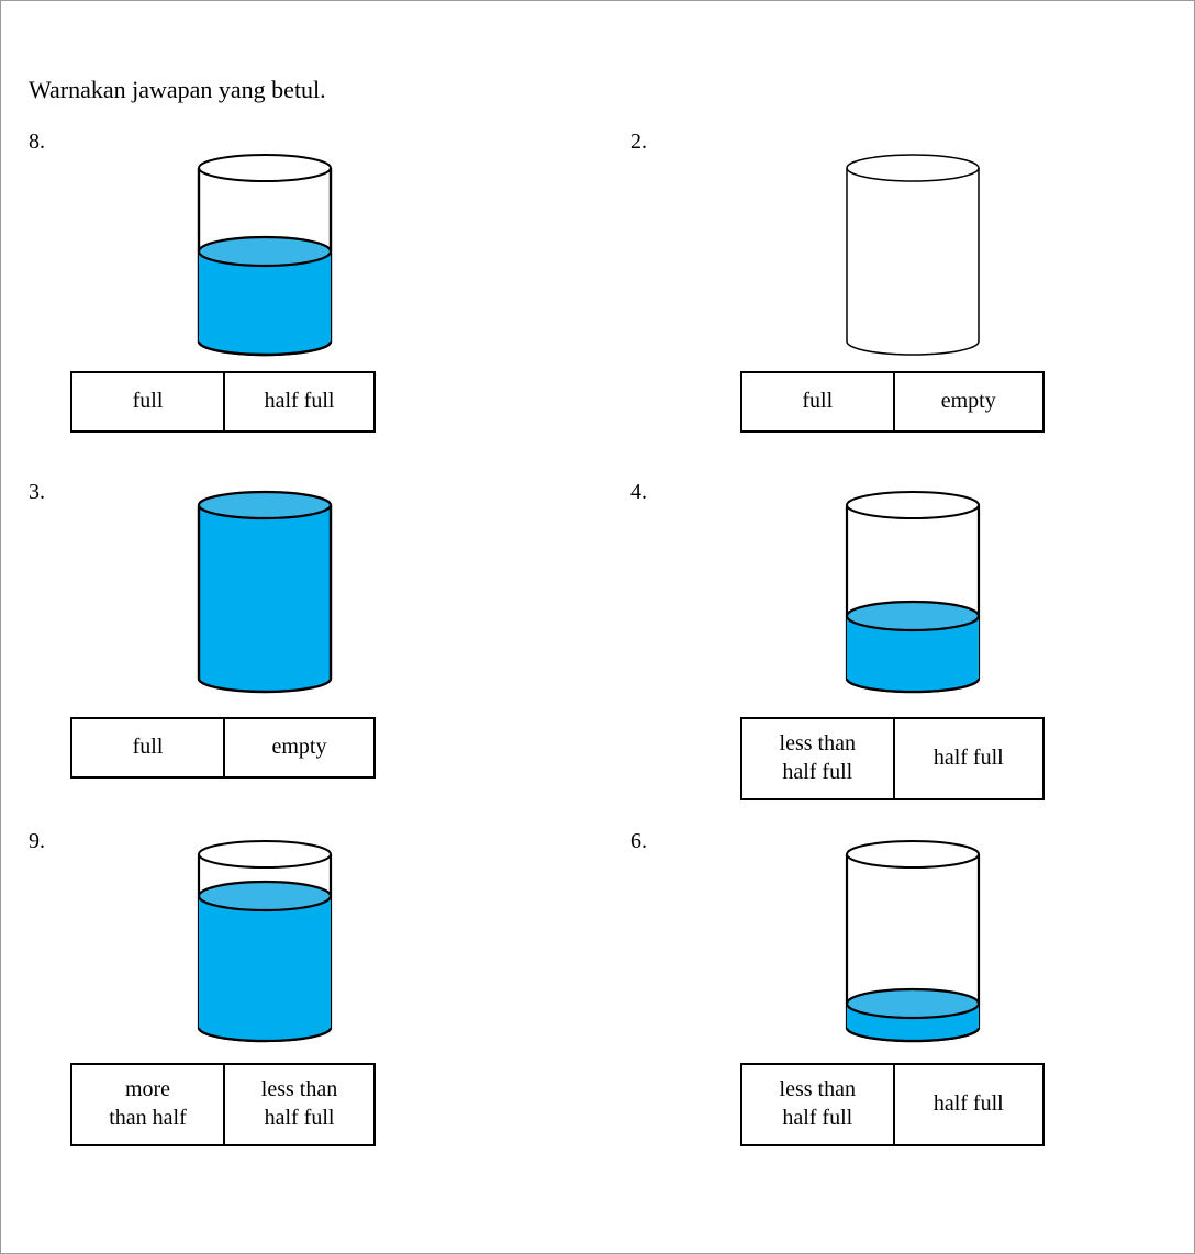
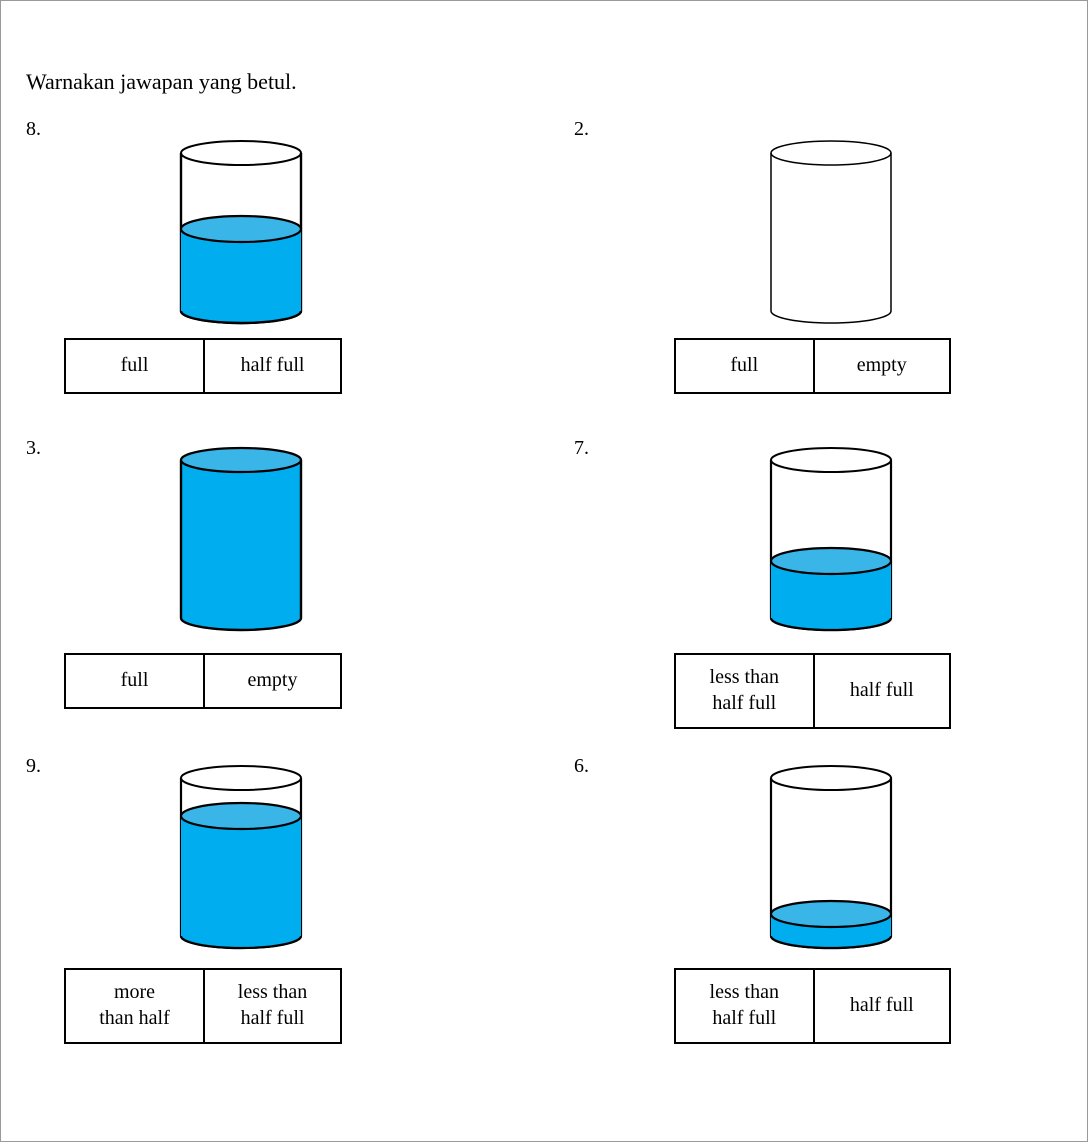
  Warnakan jawapan yang betul.
  8.
  full
  half full
  2.
  full
  empty
  3.
  full
  empty
- 4.
+ 7.
  less than
  half full
  half full
  9.
  more
  than half
  less than
  half full
  6.
  less than
  half full
  half full
